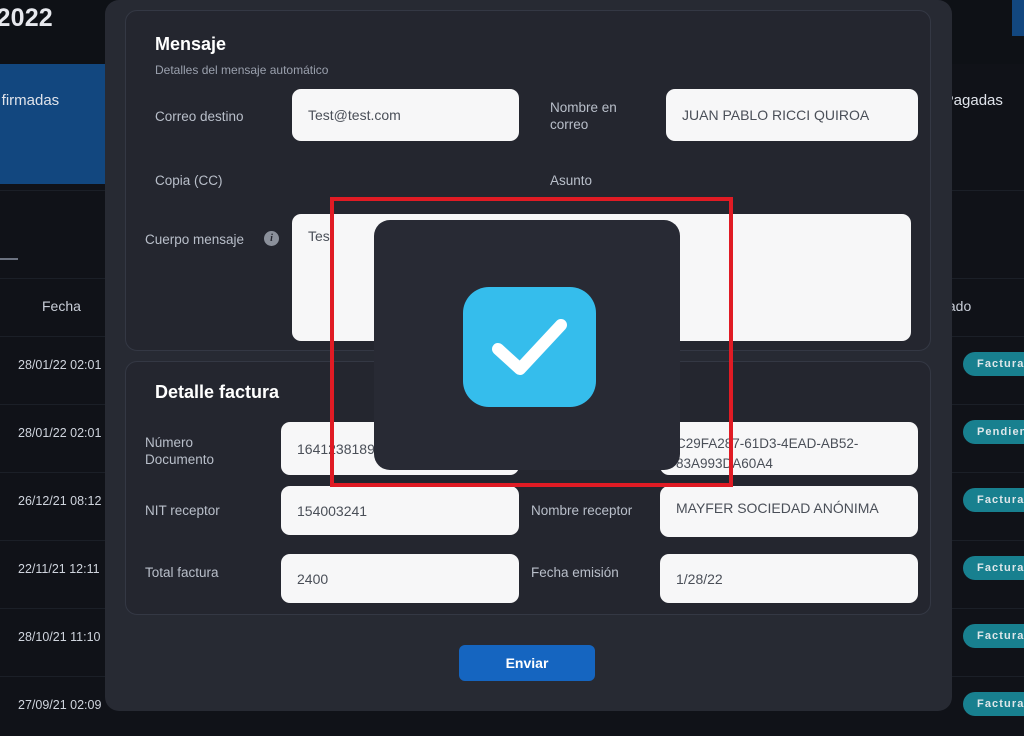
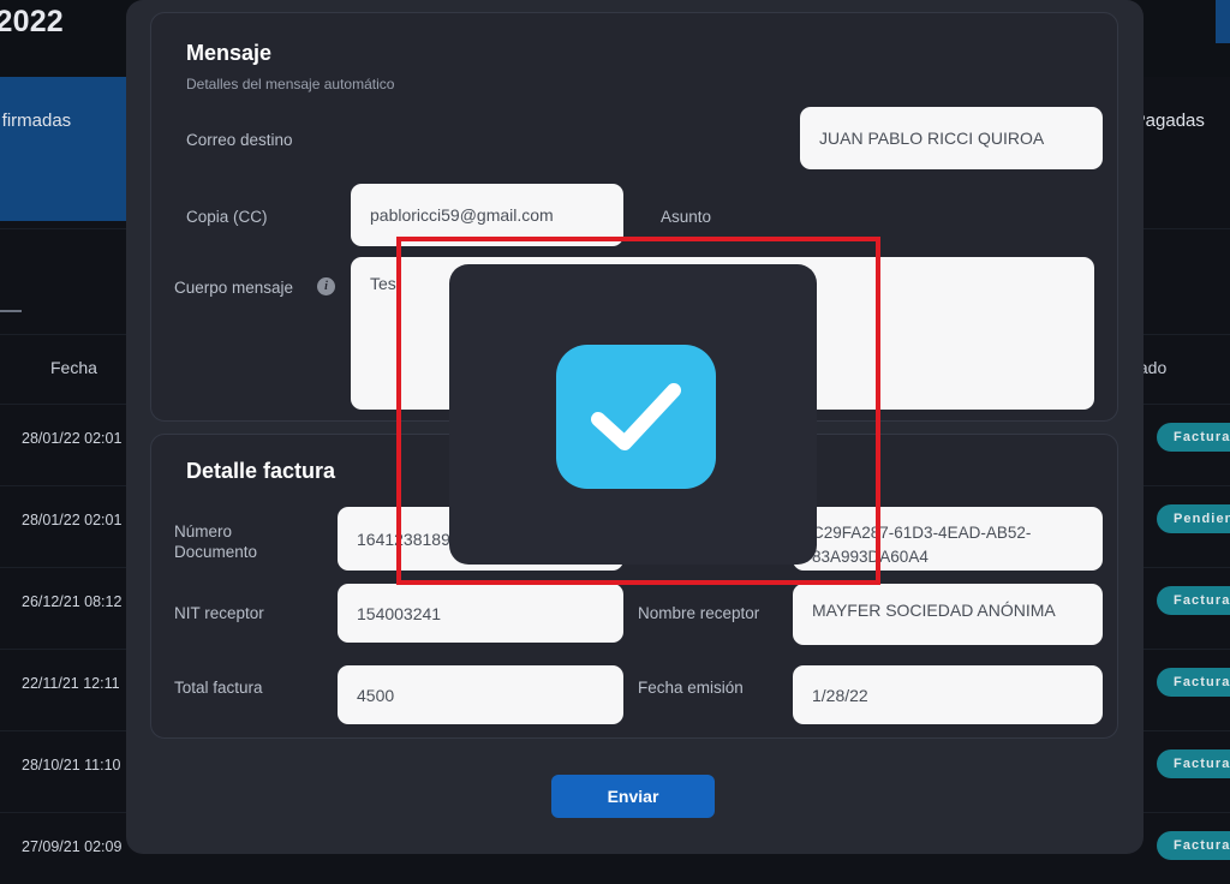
  firmadas
  agadas
  Fecha
  28/01/22 02:01
  Factura
  28/01/22 02:01
  26/12/21 08:12
  Factura
  22/11/21 12:11
  Factura
  28/10/21 11:10
  Factura
  27/09/21 02:09
  Factura
  Mensaje
  Detalles del mensaje automático
  Correo destino
- Test@test.com
- Nombre en correo
  JUAN PABLO RICCI QUIROA
  Copia (CC)
+ pabloricci59@gmail.com
  Asunto
  Cuerpo mensaje
  i
  Tes
  Detalle factura
  Número Documento
  1641238189
  C29FA287-61D3-4EAD-AB52-83A993DA60A4
  NIT receptor
  154003241
  Nombre receptor
  MAYFER SOCIEDAD ANÓNIMA
  Total factura
- 2400
+ 4500
  Fecha emisión
  1/28/22
  Enviar
